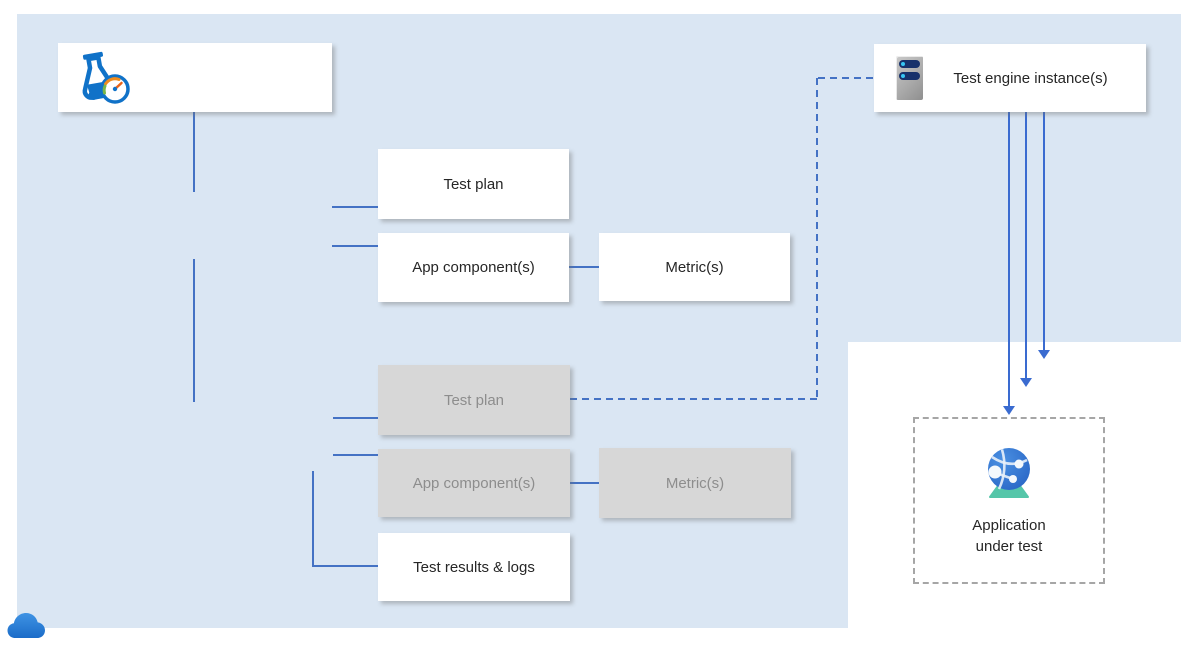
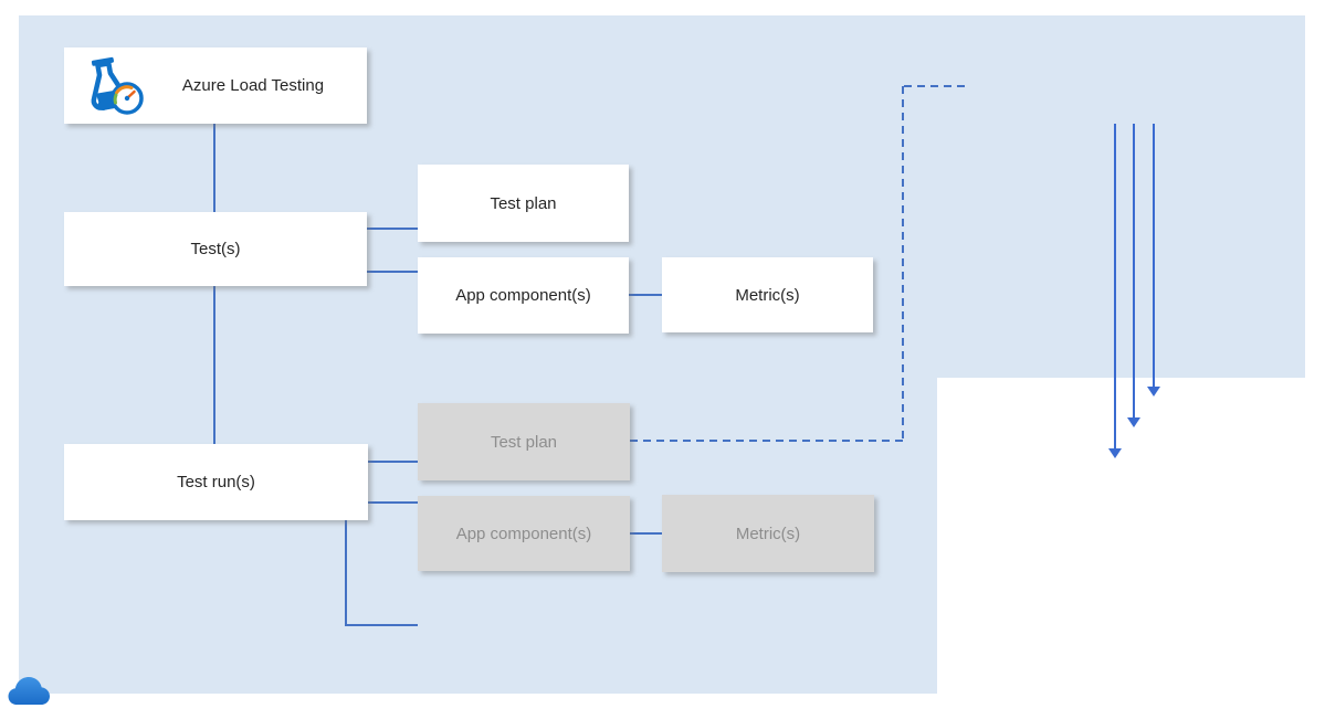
+ Azure Load Testing
+ Test(s)
+ Test run(s)
  Test plan
  App component(s)
  Metric(s)
  Test plan
  App component(s)
  Metric(s)
- Test results & logs
- Test engine instance(s)
- Application
- under test
